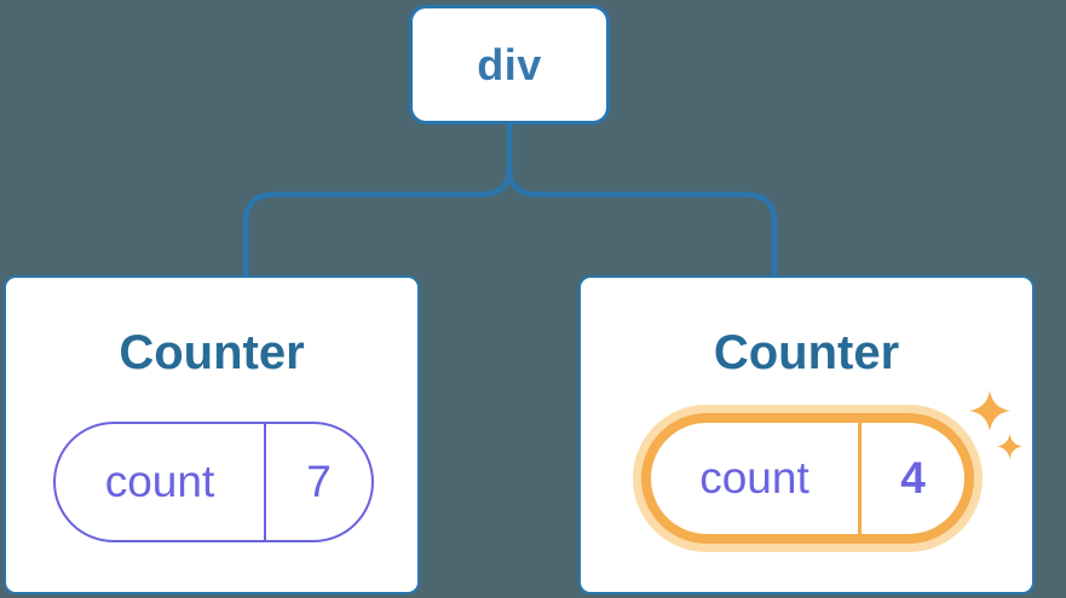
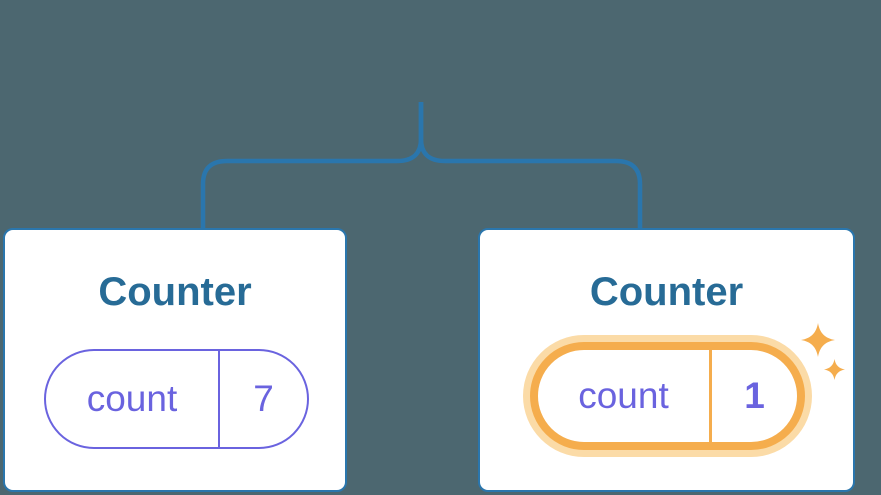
- div
  Counter
  count
  7
  Counter
  count
- 4
+ 1
